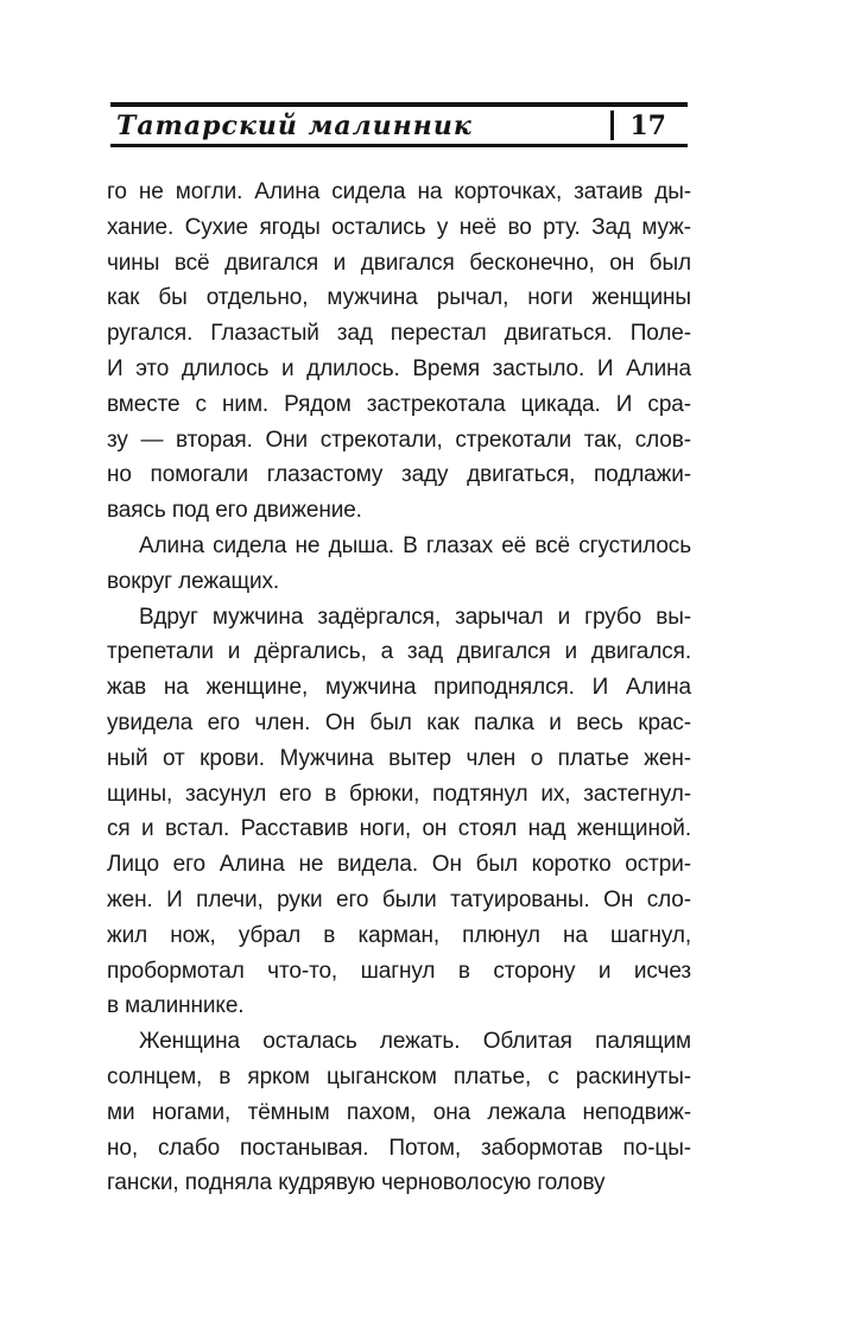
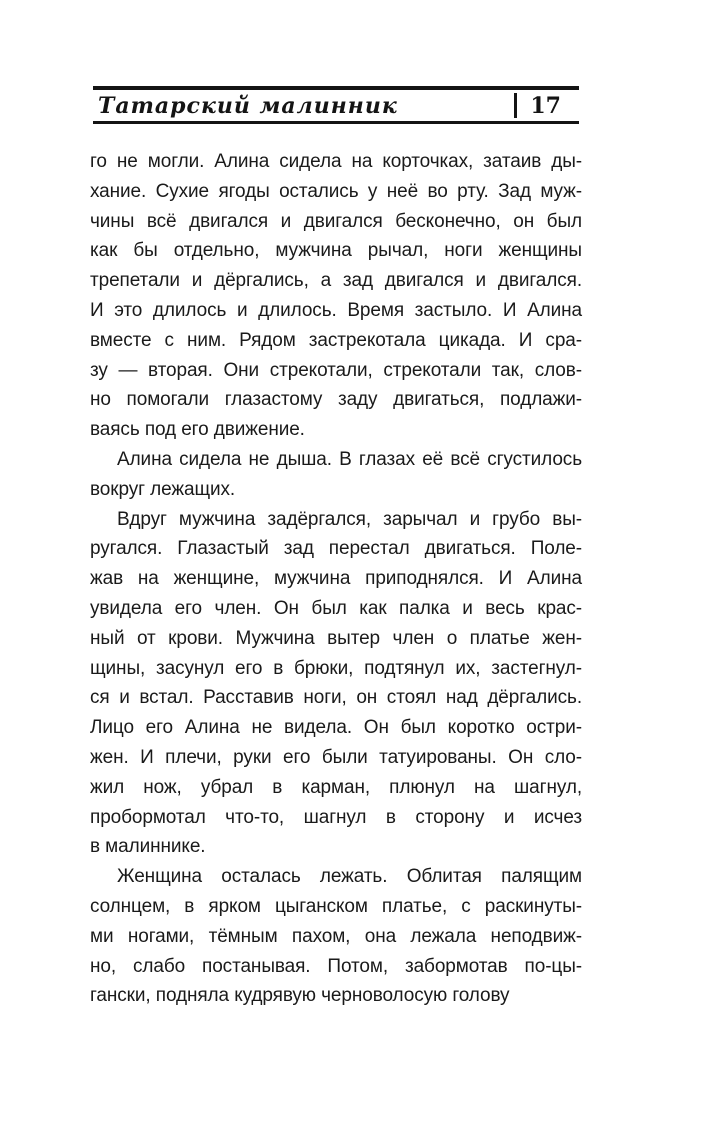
  Татарский малинник
  17
  го не могли. Алина сидела на корточках, затаив ды-
  хание. Сухие ягоды остались у неё во рту. Зад муж-
  чины всё двигался и двигался бесконечно, он был
  как бы отдельно, мужчина рычал, ноги женщины
- ругался. Глазастый зад перестал двигаться. Поле-
+ трепетали и дёргались, а зад двигался и двигался.
  И это длилось и длилось. Время застыло. И Алина
  вместе с ним. Рядом застрекотала цикада. И сра-
  зу — вторая. Они стрекотали, стрекотали так, слов-
  но помогали глазастому заду двигаться, подлажи-
  ваясь под его движение.
  Алина сидела не дыша. В глазах её всё сгустилось
  вокруг лежащих.
  Вдруг мужчина задёргался, зарычал и грубо вы-
- трепетали и дёргались, а зад двигался и двигался.
+ ругался. Глазастый зад перестал двигаться. Поле-
  жав на женщине, мужчина приподнялся. И Алина
  увидела его член. Он был как палка и весь крас-
  ный от крови. Мужчина вытер член о платье жен-
  щины, засунул его в брюки, подтянул их, застегнул-
- ся и встал. Расставив ноги, он стоял над женщиной.
+ ся и встал. Расставив ноги, он стоял над дёргались.
  Лицо его Алина не видела. Он был коротко остри-
  жен. И плечи, руки его были татуированы. Он сло-
  жил нож, убрал в карман, плюнул на шагнул,
  пробормотал что-то, шагнул в сторону и исчез
  в малиннике.
  Женщина осталась лежать. Облитая палящим
  солнцем, в ярком цыганском платье, с раскинуты-
  ми ногами, тёмным пахом, она лежала неподвиж-
  но, слабо постанывая. Потом, забормотав по-цы-
  гански, подняла кудрявую черноволосую голову
